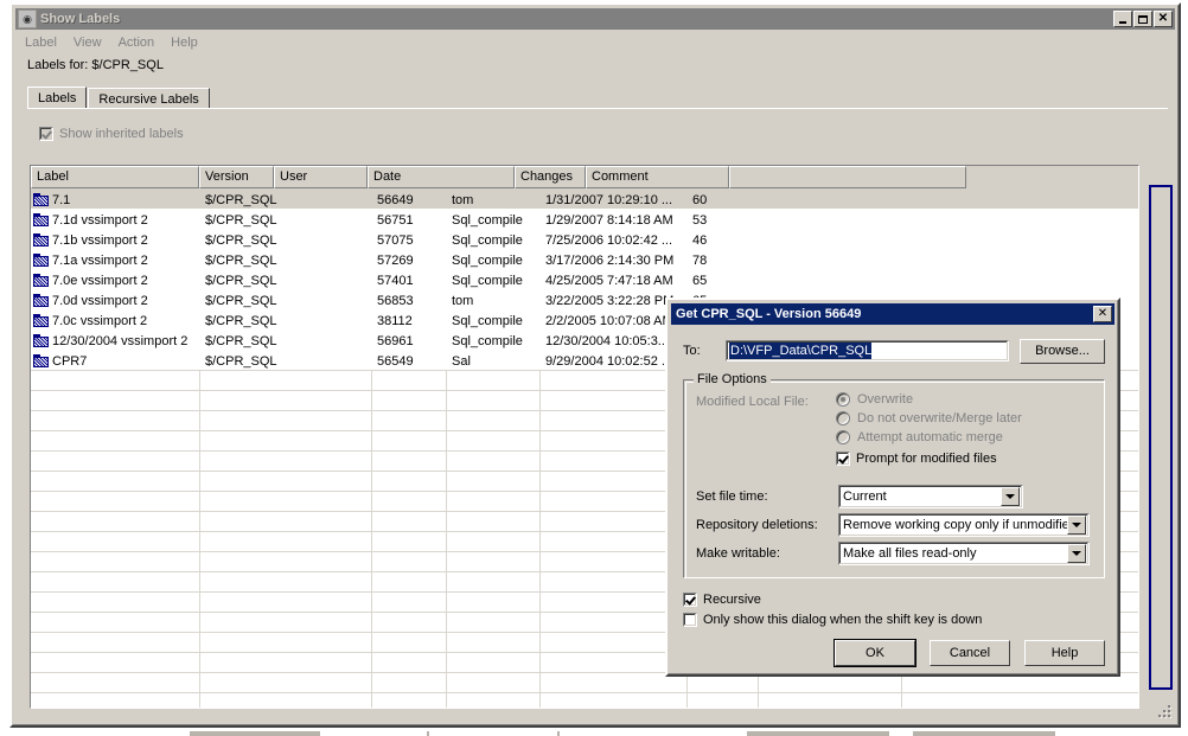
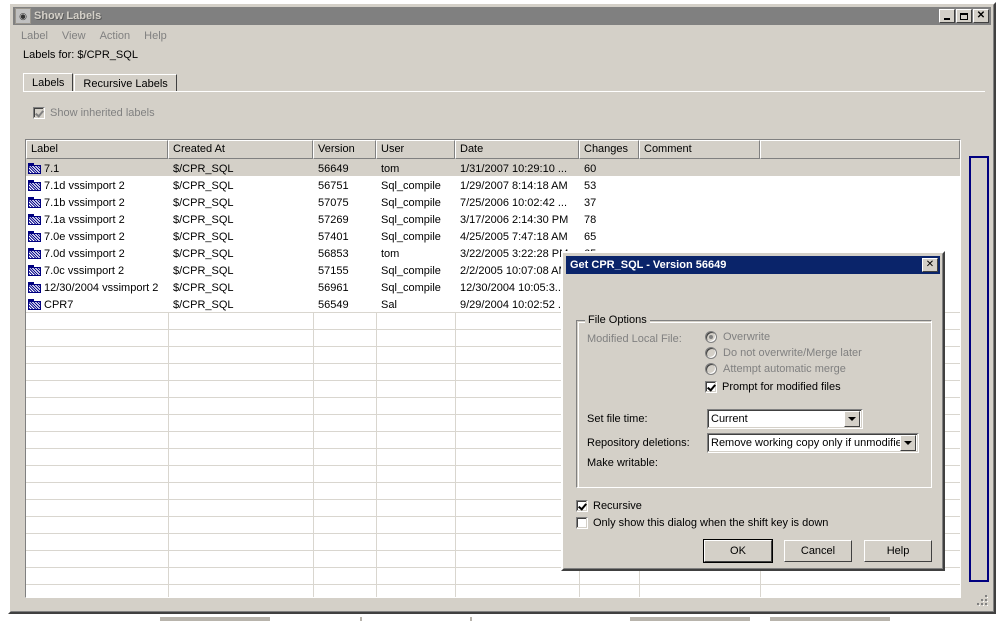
  ◉
  Show Labels
  ✕
  Label
  View
  Action
  Help
  Labels for: $/CPR_SQL
  Labels
  Recursive Labels
  Show inherited labels
  Label
+ Created At
  Version
  User
  Date
  Changes
  Comment
  7.1
  $/CPR_SQL
  56649
  tom
  1/31/2007 10:29:10 ...
  60
  7.1d vssimport 2
  $/CPR_SQL
  56751
  Sql_compile
  1/29/2007 8:14:18 AM
  53
  7.1b vssimport 2
  $/CPR_SQL
  57075
  Sql_compile
  7/25/2006 10:02:42 ...
- 46
+ 37
  7.1a vssimport 2
  $/CPR_SQL
  57269
  Sql_compile
  3/17/2006 2:14:30 PM
  78
  7.0e vssimport 2
  $/CPR_SQL
  57401
  Sql_compile
  4/25/2005 7:47:18 AM
  65
  7.0d vssimport 2
  $/CPR_SQL
  56853
  tom
  3/22/2005 3:22:28 P
  7.0c vssimport 2
  $/CPR_SQL
- 38112
+ 57155
  Sql_compile
  2/2/2005 10:07:08 A
  12/30/2004 vssimport 2
  $/CPR_SQL
  56961
  Sql_compile
  12/30/2004 10:05:3..
  CPR7
  $/CPR_SQL
  56549
  Sal
  9/29/2004 10:02:52 .
  Get CPR_SQL - Version 56649
  ✕
- To:
- D:\VFP_Data\CPR_SQL
- Browse...
  File Options
  Modified Local File:
  Overwrite
  Do not overwrite/Merge later
  Attempt automatic merge
  Prompt for modified files
  Set file time:
  Current
  Repository deletions:
  Remove working copy only if unmodifie
  Make writable:
- Make all files read-only
  Recursive
  Only show this dialog when the shift key is down
  OK
  Cancel
  Help
